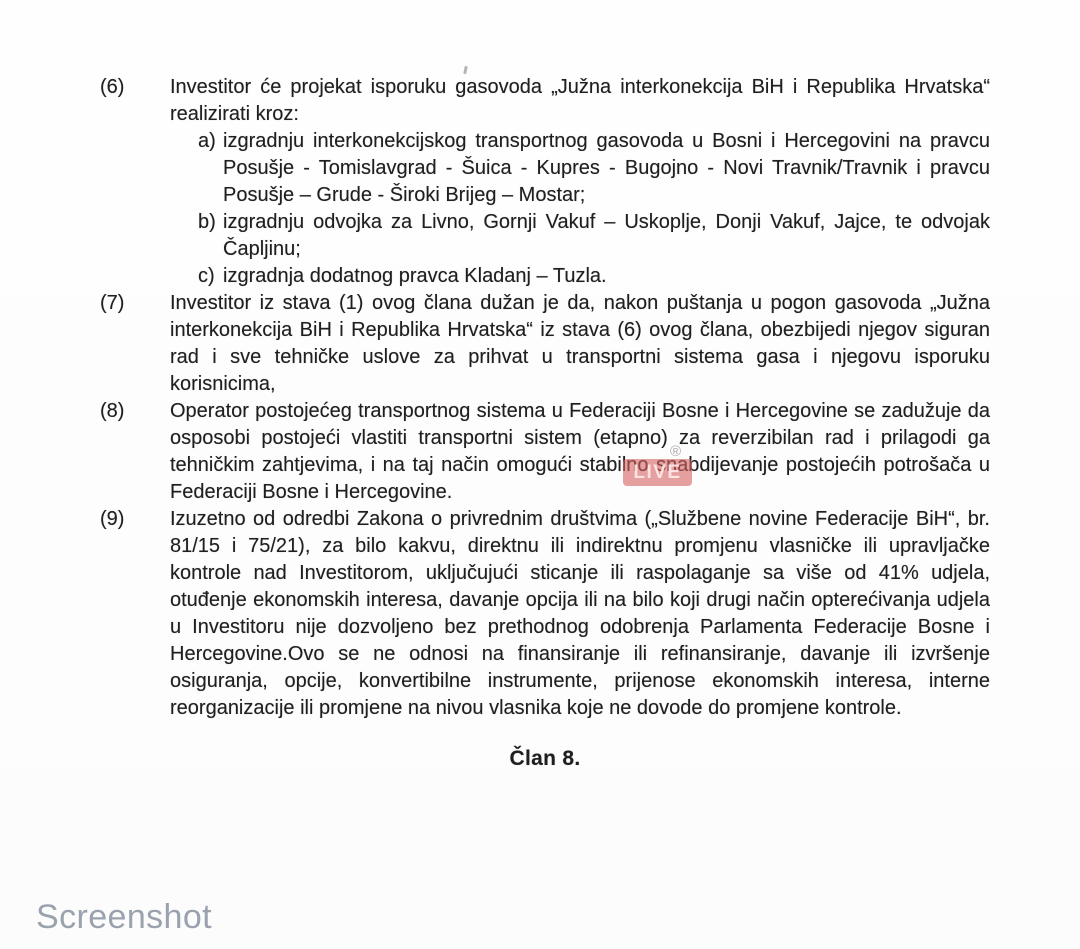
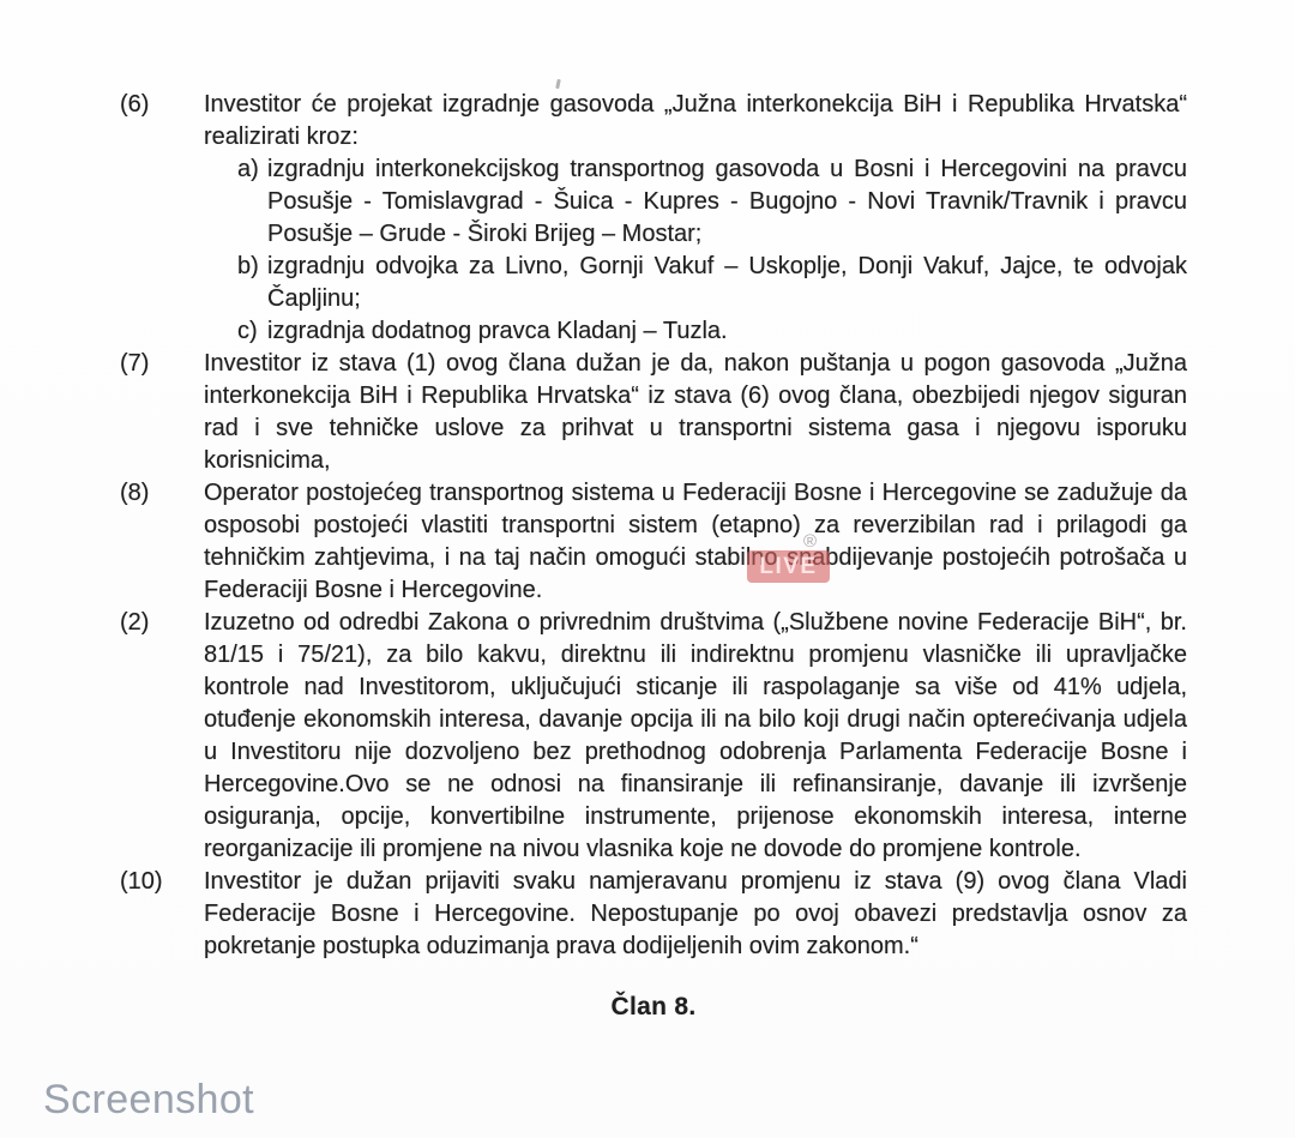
  (6)
- Investitor će projekat isporuku gasovoda „Južna interkonekcija BiH i Republika Hrvatska“ realizirati kroz:
+ Investitor će projekat izgradnje gasovoda „Južna interkonekcija BiH i Republika Hrvatska“ realizirati kroz:
  a)
  izgradnju interkonekcijskog transportnog gasovoda u Bosni i Hercegovini na pravcu Posušje - Tomislavgrad - Šuica - Kupres - Bugojno - Novi Travnik/Travnik i pravcu Posušje – Grude - Široki Brijeg – Mostar;
  b)
  izgradnju odvojka za Livno, Gornji Vakuf – Uskoplje, Donji Vakuf, Jajce, te odvojak Čapljinu;
  c)
  izgradnja dodatnog pravca Kladanj – Tuzla.
  (7)
  Investitor iz stava (1) ovog člana dužan je da, nakon puštanja u pogon gasovoda „Južna interkonekcija BiH i Republika Hrvatska“ iz stava (6) ovog člana, obezbijedi njegov siguran rad i sve tehničke uslove za prihvat u transportni sistema gasa i njegovu isporuku korisnicima,
  (8)
  Operator postojećeg transportnog sistema u Federaciji Bosne i Hercegovine se zadužuje da osposobi postojeći vlastiti transportni sistem (etapno) za reverzibilan rad i prilagodi ga tehničkim zahtjevima, i na taj način omogući stabilno snabdijevanje postojećih potrošača u Federaciji Bosne i Hercegovine.
- (9)
+ (2)
  Izuzetno od odredbi Zakona o privrednim društvima („Službene novine Federacije BiH“, br. 81/15 i 75/21), za bilo kakvu, direktnu ili indirektnu promjenu vlasničke ili upravljačke kontrole nad Investitorom, uključujući sticanje ili raspolaganje sa više od 41% udjela, otuđenje ekonomskih interesa, davanje opcija ili na bilo koji drugi način opterećivanja udjela u Investitoru nije dozvoljeno bez prethodnog odobrenja Parlamenta Federacije Bosne i Hercegovine.Ovo se ne odnosi na finansiranje ili refinansiranje, davanje ili izvršenje osiguranja, opcije, konvertibilne instrumente, prijenose ekonomskih interesa, interne reorganizacije ili promjene na nivou vlasnika koje ne dovode do promjene kontrole.
+ (10)
+ Investitor je dužan prijaviti svaku namjeravanu promjenu iz stava (9) ovog člana Vladi Federacije Bosne i Hercegovine. Nepostupanje po ovoj obavezi predstavlja osnov za pokretanje postupka oduzimanja prava dodijeljenih ovim zakonom.“
  Član 8.
  ®
  LIVE
  Screenshot
